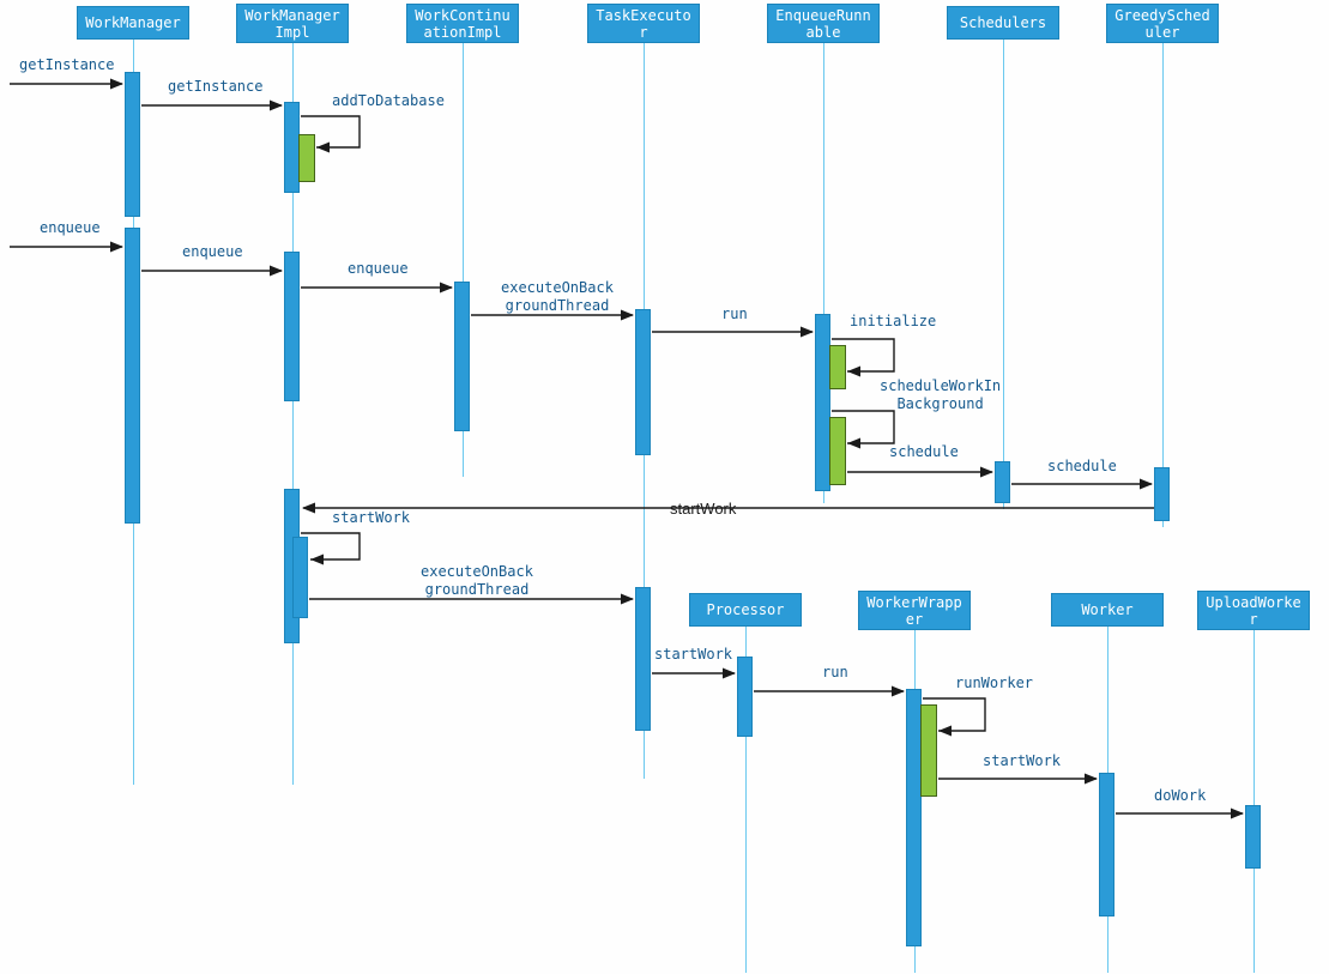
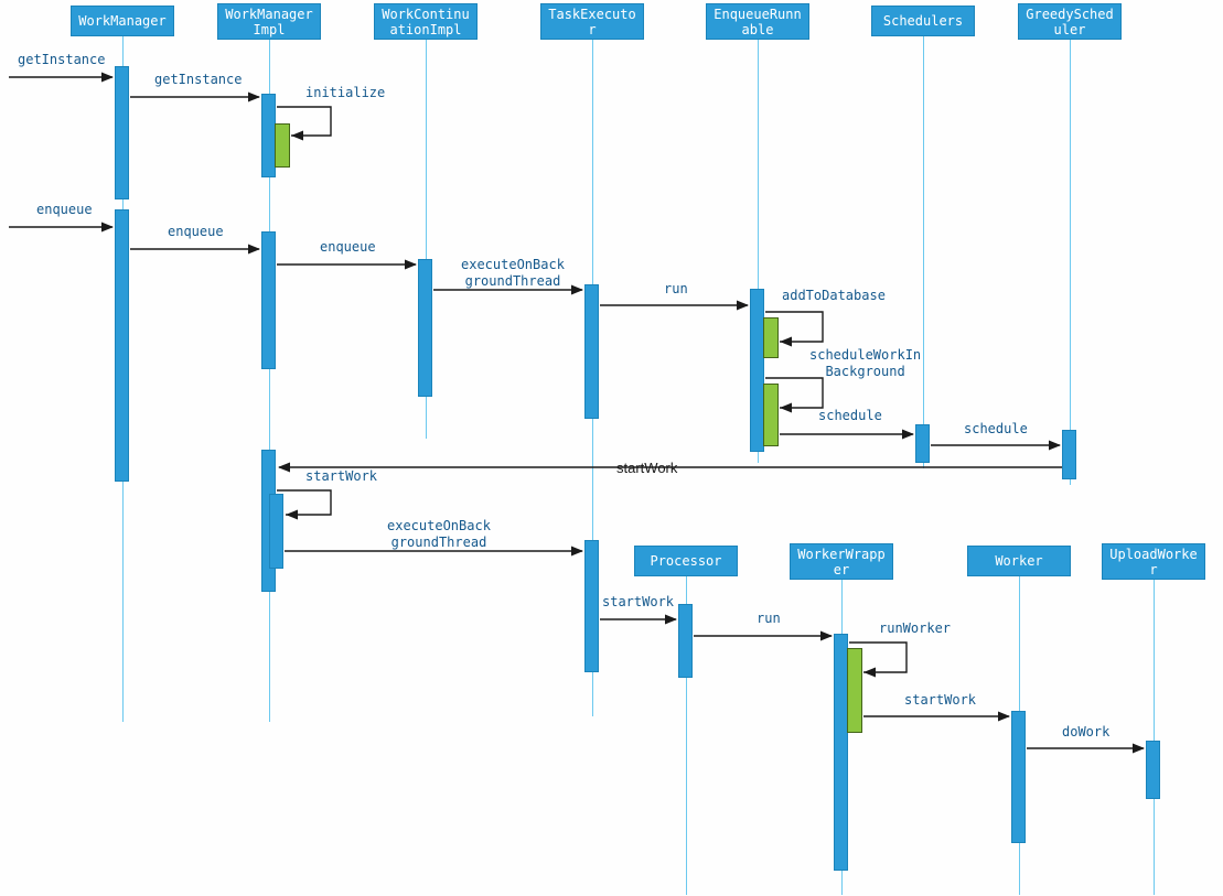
  WorkManager
  WorkManager
  Impl
  WorkContinu
  ationImpl
  TaskExecuto
  r
  EnqueueRunn
  able
  Schedulers
  GreedySched
  uler
  Processor
  WorkerWrapp
  er
  Worker
  UploadWorke
  r
  getInstance
  getInstance
- addToDatabase
+ initialize
  enqueue
  enqueue
  enqueue
  executeOnBack
  groundThread
  run
- initialize
+ addToDatabase
  scheduleWorkIn
  Background
  schedule
  schedule
  startWork
  startWork
  executeOnBack
  groundThread
  startWork
  run
  runWorker
  startWork
  doWork
